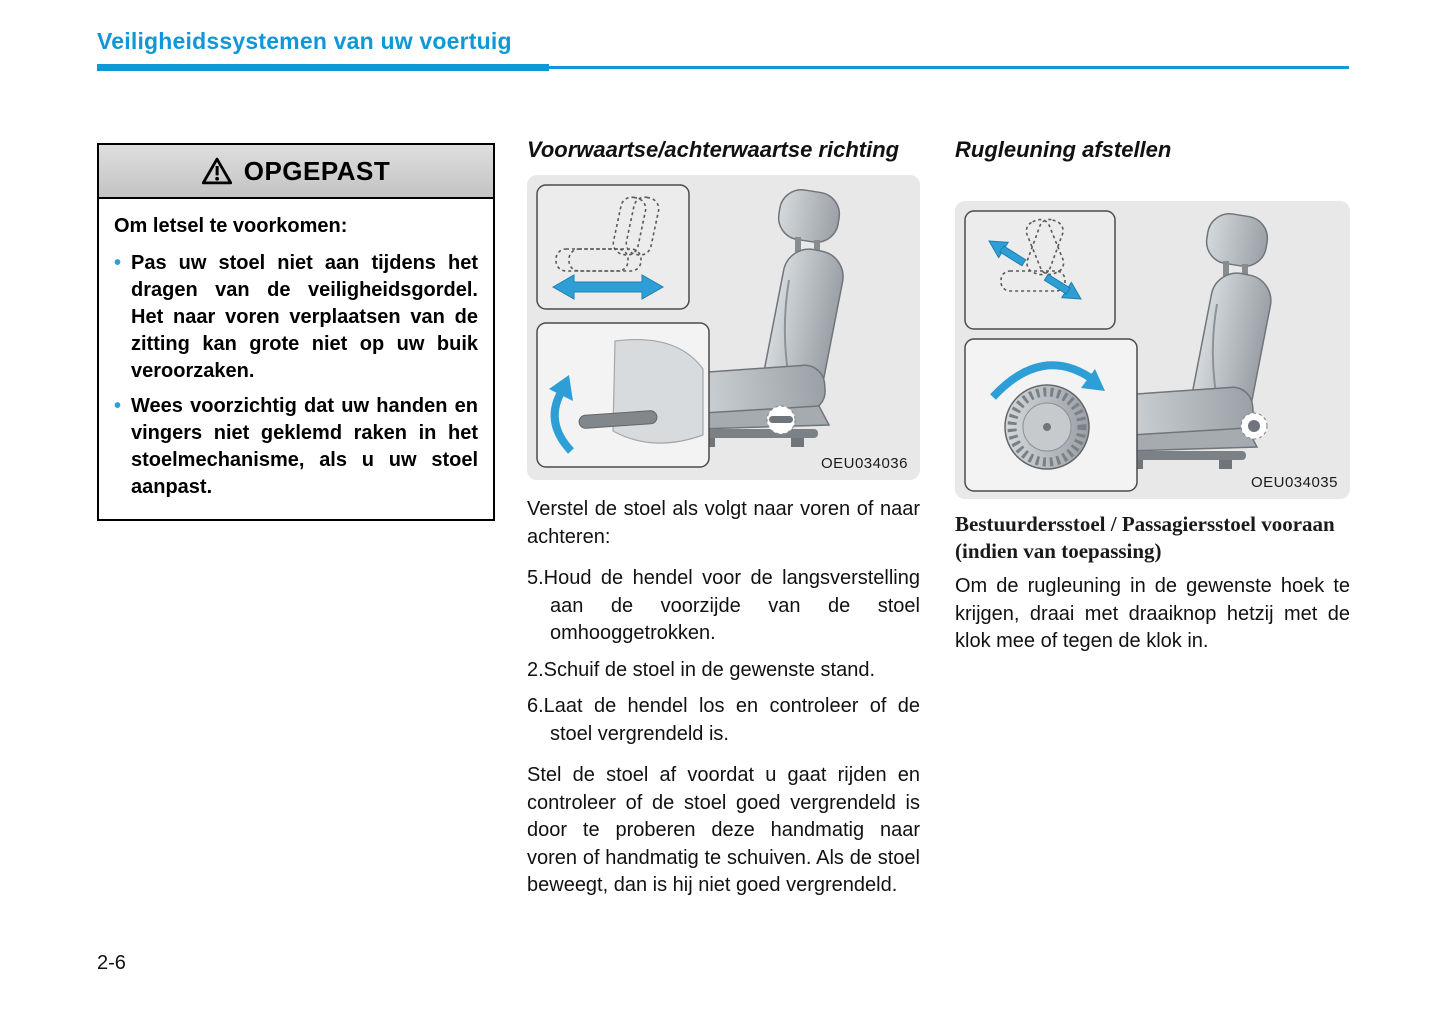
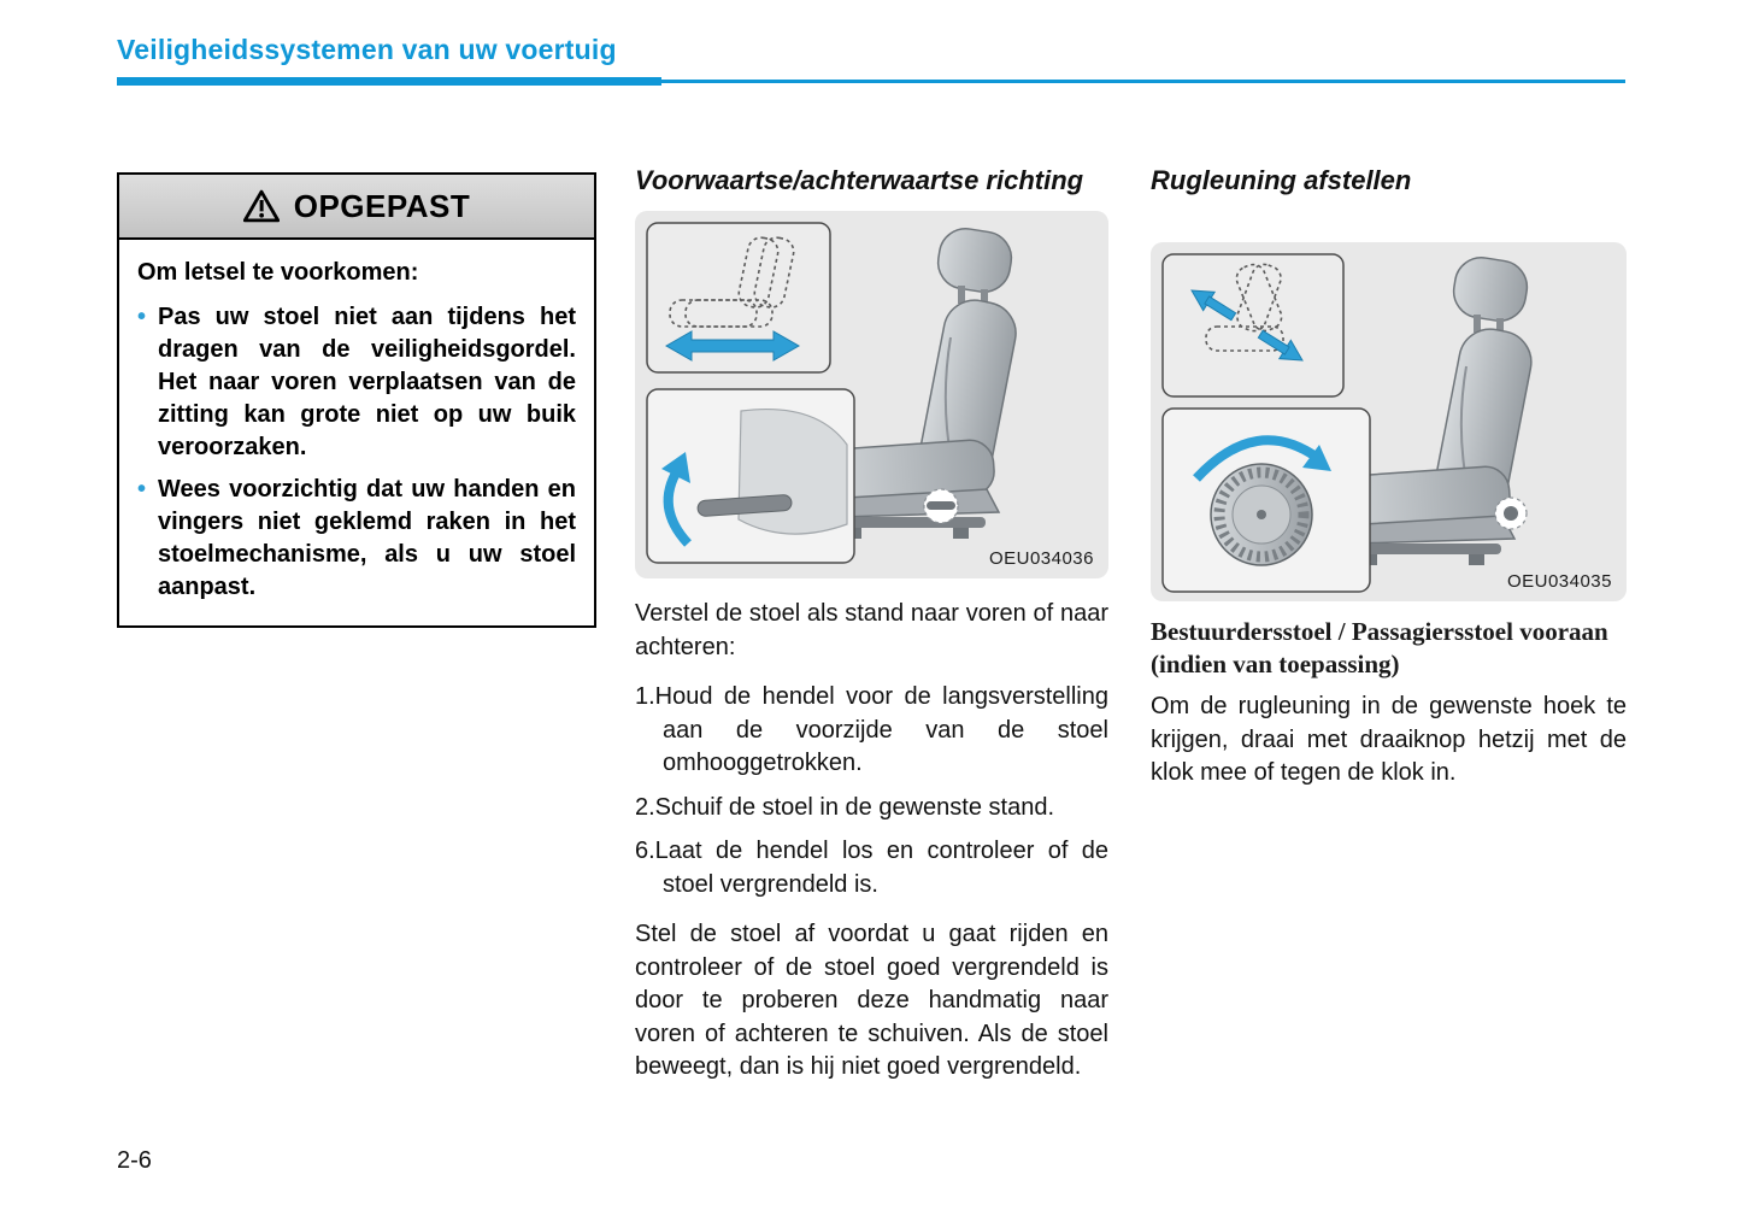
  Veiligheidssystemen van uw voertuig
  OPGEPAST
  Om letsel te voorkomen:
  Pas uw stoel niet aan tijdens het dragen van de veiligheidsgordel. Het naar voren verplaatsen van de zitting kan grote niet op uw buik veroorzaken.
  Wees voorzichtig dat uw handen en vingers niet geklemd raken in het stoelmechanisme, als u uw stoel aanpast.
  Voorwaartse/achterwaartse richting
  OEU034036
- Verstel de stoel als volgt naar voren of naar achteren:
+ Verstel de stoel als stand naar voren of naar achteren:
- 5.Houd de hendel voor de langsverstelling aan de voorzijde van de stoel omhooggetrokken.
+ 1.Houd de hendel voor de langsverstelling aan de voorzijde van de stoel omhooggetrokken.
  2.Schuif de stoel in de gewenste stand.
  6.Laat de hendel los en controleer of de stoel vergrendeld is.
- Stel de stoel af voordat u gaat rijden en controleer of de stoel goed vergrendeld is door te proberen deze handmatig naar voren of handmatig te schuiven. Als de stoel beweegt, dan is hij niet goed vergrendeld.
+ Stel de stoel af voordat u gaat rijden en controleer of de stoel goed vergrendeld is door te proberen deze handmatig naar voren of achteren te schuiven. Als de stoel beweegt, dan is hij niet goed vergrendeld.
  Rugleuning afstellen
  OEU034035
  Bestuurdersstoel / Passagiersstoel vooraan (indien van toepassing)
  Om de rugleuning in de gewenste hoek te krijgen, draai met draaiknop hetzij met de klok mee of tegen de klok in.
  2-6
